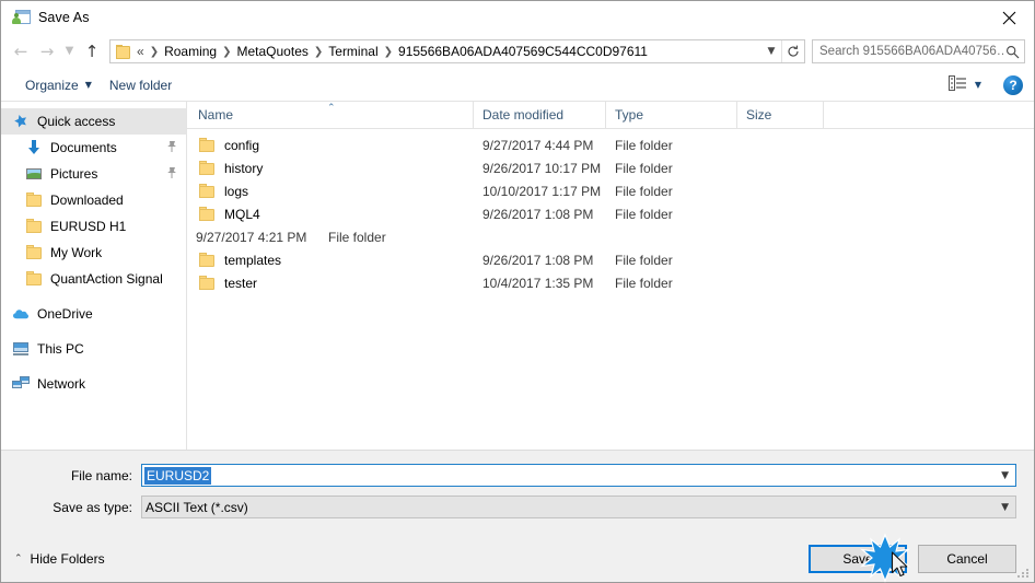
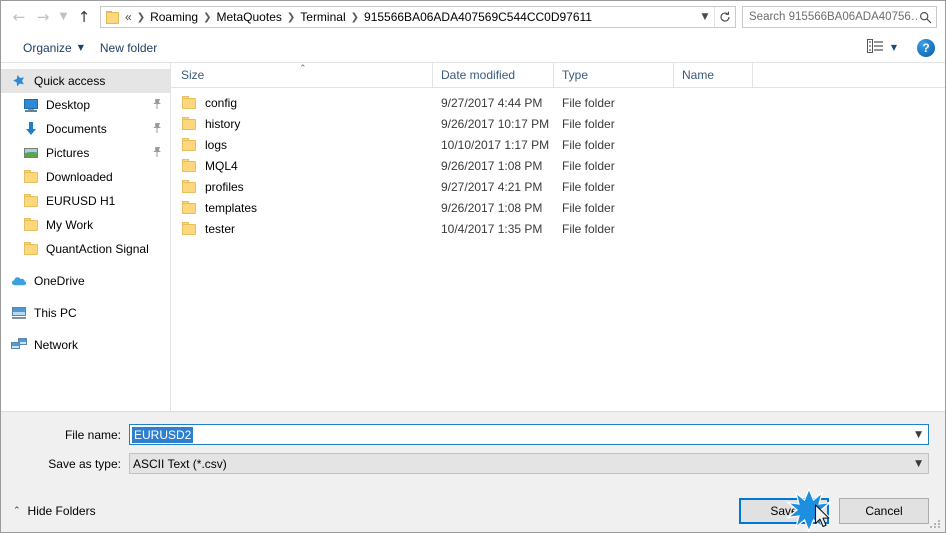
- Save As
  ←
  →
  ▼
  ↑
  «
  ❯
  Roaming
  ❯
  MetaQuotes
  ❯
  Terminal
  ❯
  915566BA06ADA407569C544CC0D97611
  ▼
  Search 915566BA06ADA40756…
  Organize
  ▼
  New folder
  ▼
  ?
  Quick access
+ Desktop
  Documents
  Pictures
  Downloaded
  EURUSD H1
  My Work
  QuantAction Signal
  OneDrive
  This PC
  Network
- Name
+ Size
  ⌃
  Date modified
  Type
- Size
+ Name
  config
  9/27/2017 4:44 PM
  File folder
  history
  9/26/2017 10:17 PM
  File folder
  logs
  10/10/2017 1:17 PM
  File folder
  MQL4
  9/26/2017 1:08 PM
  File folder
+ profiles
  9/27/2017 4:21 PM
  File folder
  templates
  9/26/2017 1:08 PM
  File folder
  tester
  10/4/2017 1:35 PM
  File folder
  File name:
  EURUSD2
  ▼
  Save as type:
  ASCII Text (*.csv)
  ▼
  ⌃
  Hide Folders
  Save
  Cancel
